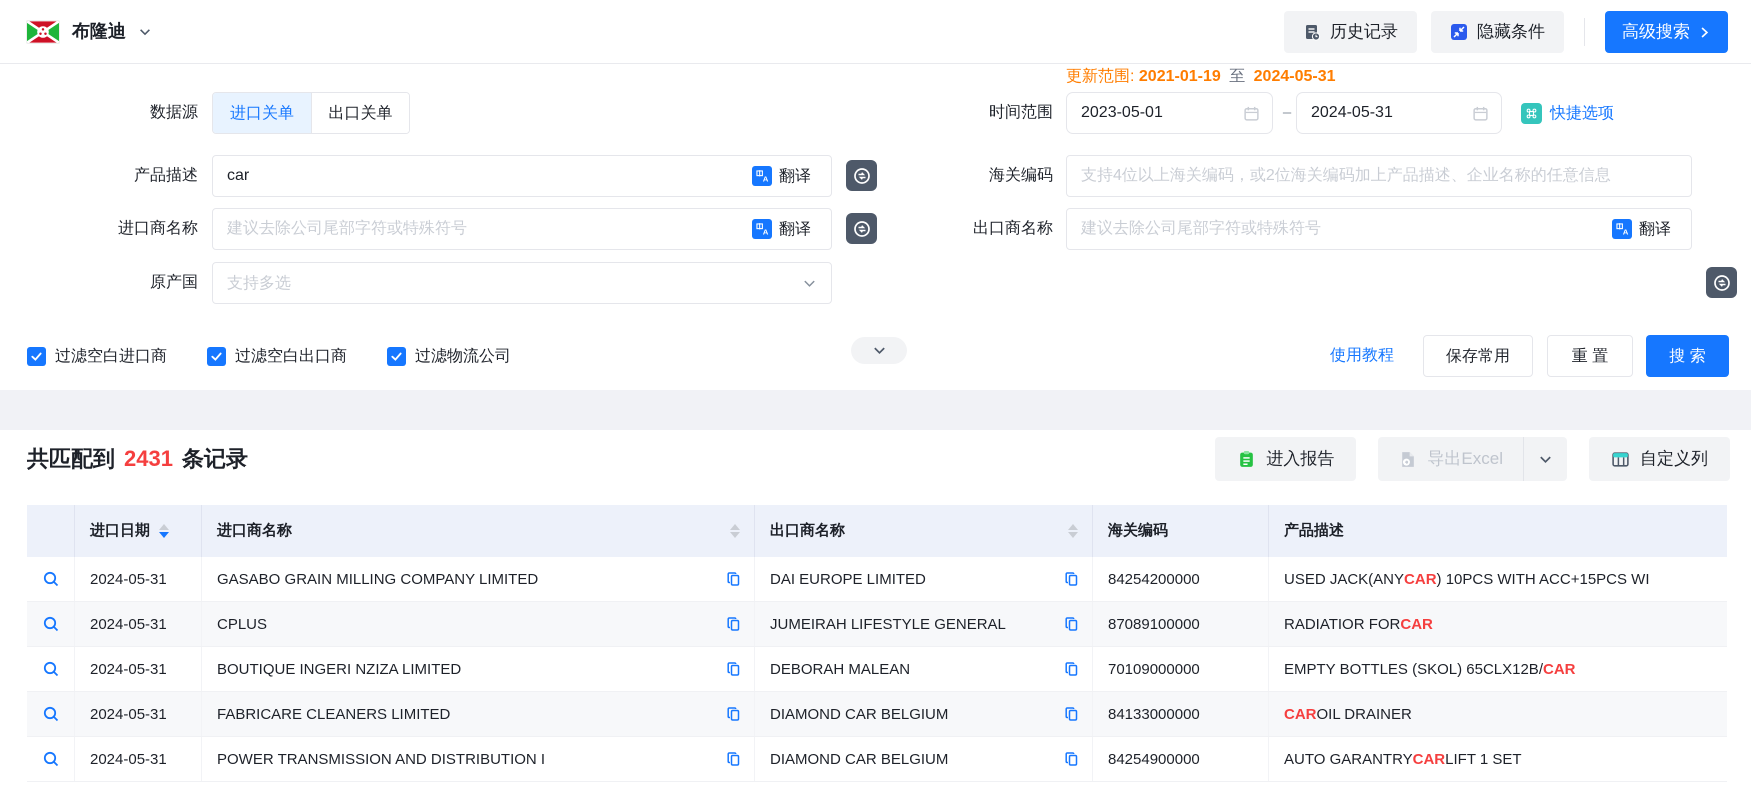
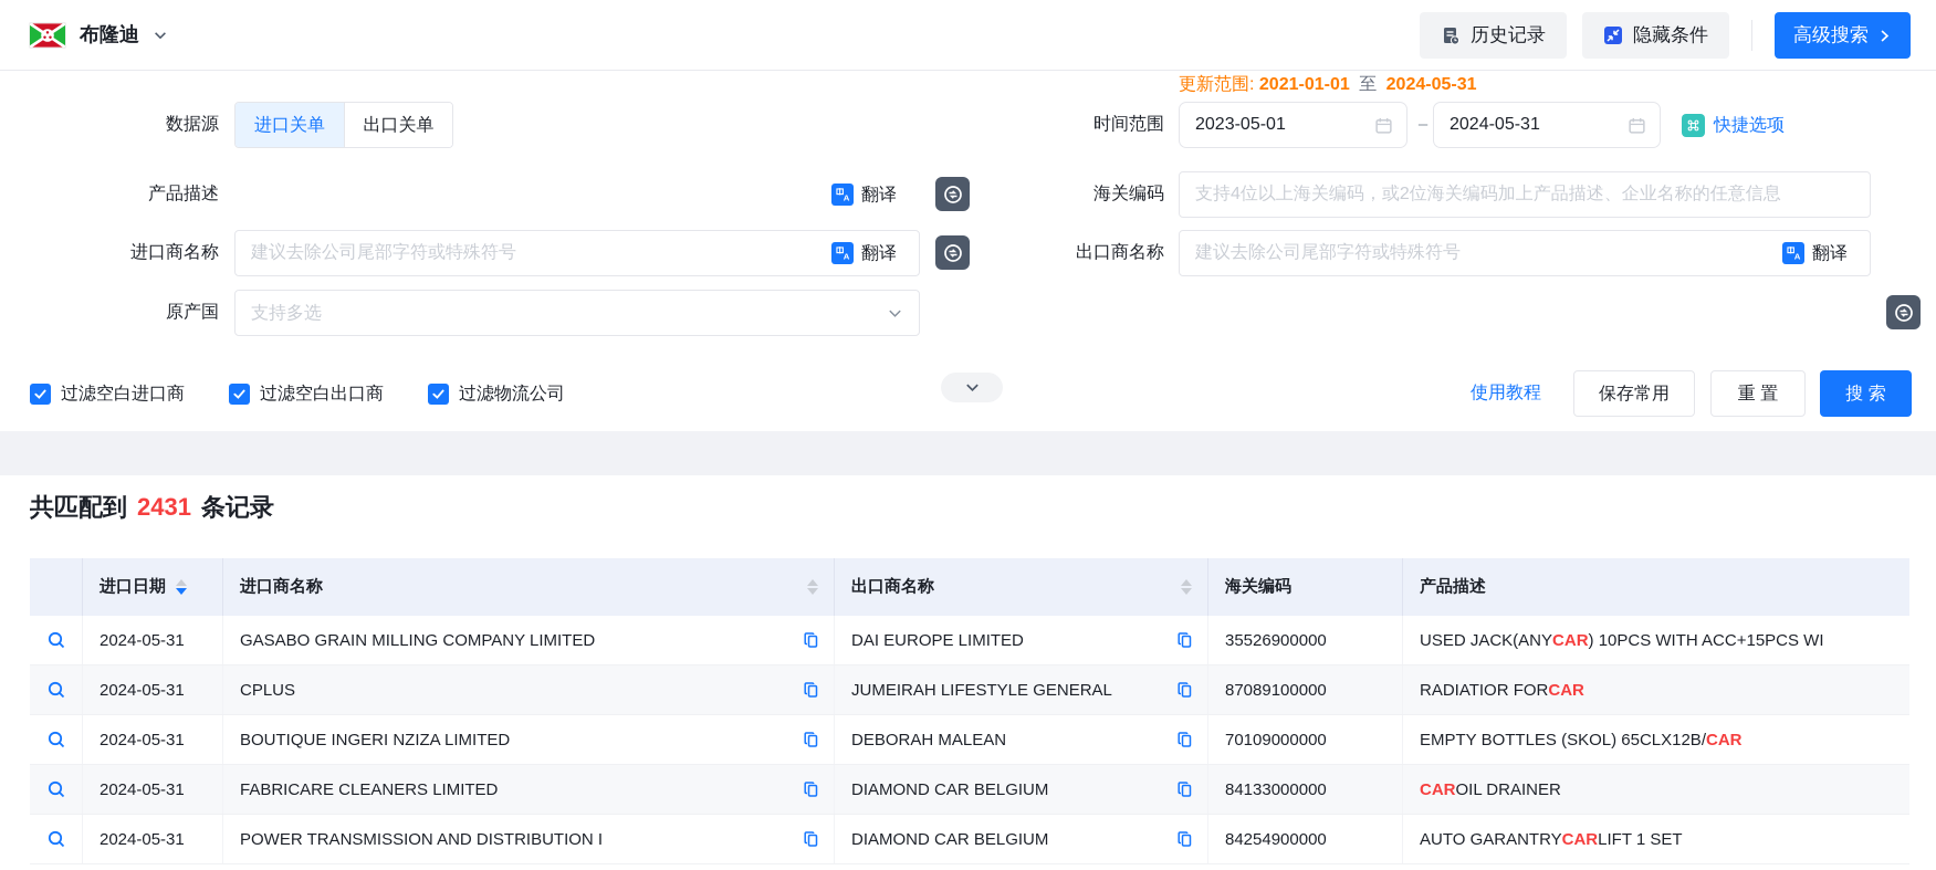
  布隆迪
  历史记录
  隐藏条件
  高级搜索
- 更新范围: 2021-01-19 至 2024-05-31
+ 更新范围: 2021-01-01 至 2024-05-31
  数据源
  进口关单
  出口关单
  时间范围
  2023-05-01
  –
  2024-05-31
  快捷选项
  产品描述
- car
  A
  翻译
  海关编码
  支持4位以上海关编码，或2位海关编码加上产品描述、企业名称的任意信息
  进口商名称
  建议去除公司尾部字符或特殊符号
  A
  翻译
  出口商名称
  建议去除公司尾部字符或特殊符号
  A
  翻译
  原产国
  支持多选
  过滤空白进口商
  过滤空白出口商
  过滤物流公司
  使用教程
  保存常用
  重 置
  搜 索
  共匹配到 2431 条记录
- 进入报告
- 导出Excel
- 自定义列
  进口日期
  进口商名称
  出口商名称
  海关编码
  产品描述
  2024-05-31
  GASABO GRAIN MILLING COMPANY LIMITED
  DAI EUROPE LIMITED
- 84254200000
+ 35526900000
  USED JACK(ANY
  CAR
  ) 10PCS WITH ACC+15PCS WI
  2024-05-31
  CPLUS
  JUMEIRAH LIFESTYLE GENERAL
  87089100000
  RADIATIOR FOR
  CAR
  2024-05-31
  BOUTIQUE INGERI NZIZA LIMITED
  DEBORAH MALEAN
  70109000000
  EMPTY BOTTLES (SKOL) 65CLX12B/
  CAR
  2024-05-31
  FABRICARE CLEANERS LIMITED
  DIAMOND CAR BELGIUM
  84133000000
  CAR
  OIL DRAINER
  2024-05-31
  POWER TRANSMISSION AND DISTRIBUTION I
  DIAMOND CAR BELGIUM
  84254900000
  AUTO GARANTRY
  CAR
  LIFT 1 SET
